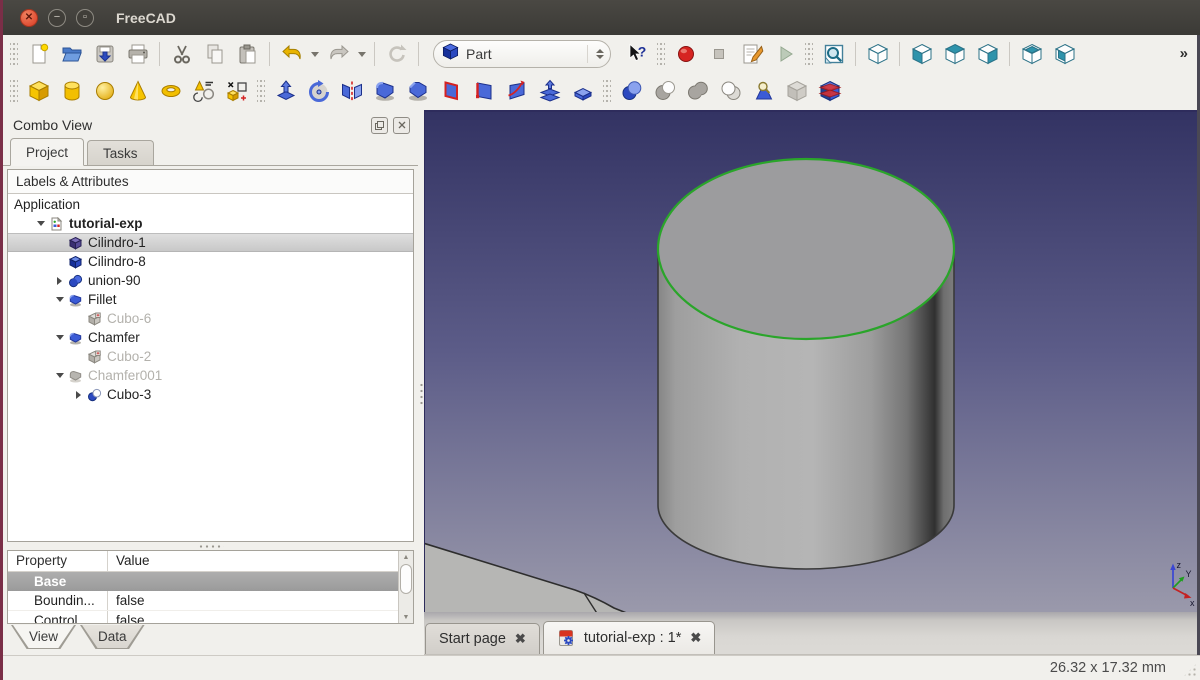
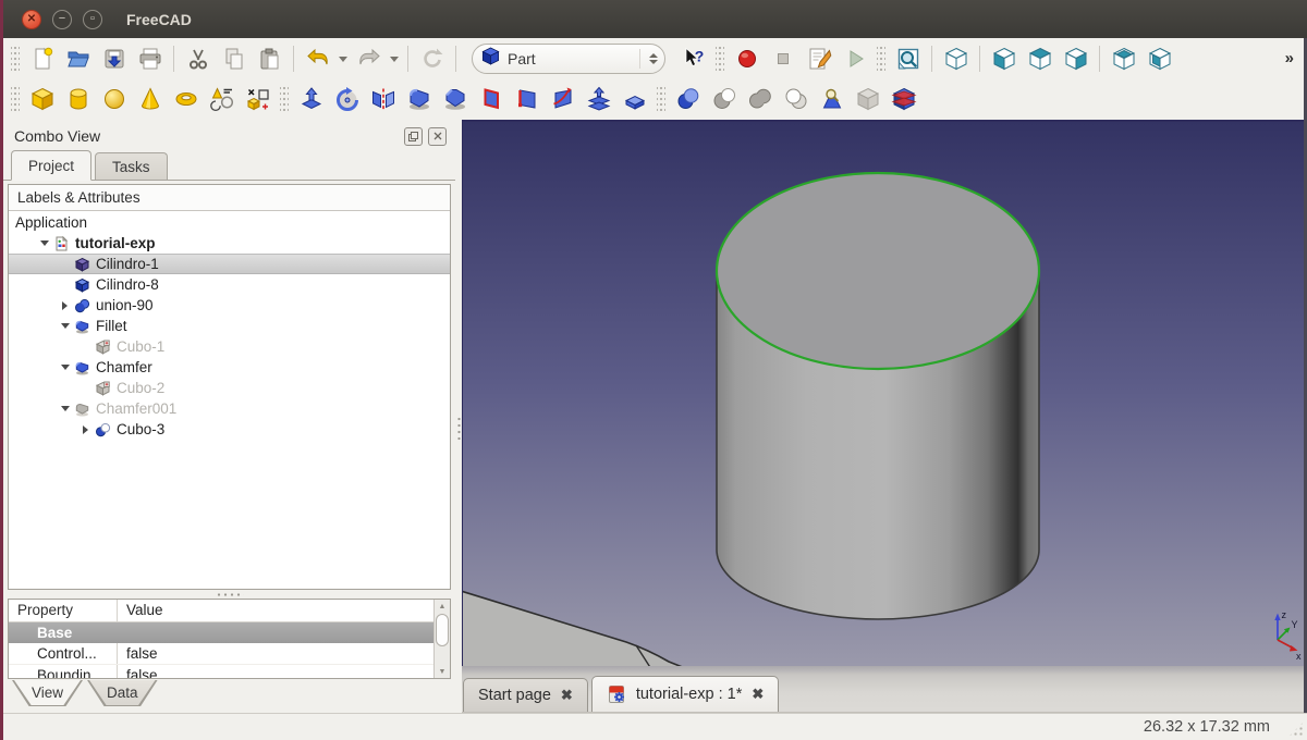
  ✕
  −
  ▫
  FreeCAD
  Part
  ?
  »
  Combo View
  Project
  Tasks
  Labels & Attributes
  Application
  tutorial-exp
  Cilindro-1
  Cilindro-8
  union-90
  Fillet
- Cubo-6
+ Cubo-1
  Chamfer
  Cubo-2
  Chamfer001
  Cubo-3
  Property
  Value
  Base
- Boundin...
+ Control...
  false
- Control...
+ Boundin...
  false
  View
  Data
  z
  Y
  x
  Start page
  ✖
  tutorial-exp : 1*
  ✖
  26.32 x 17.32 mm
